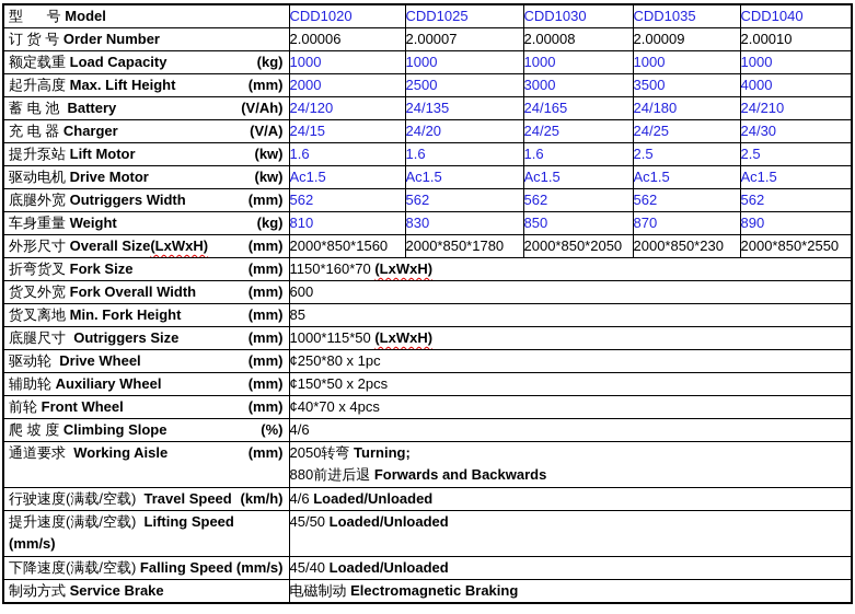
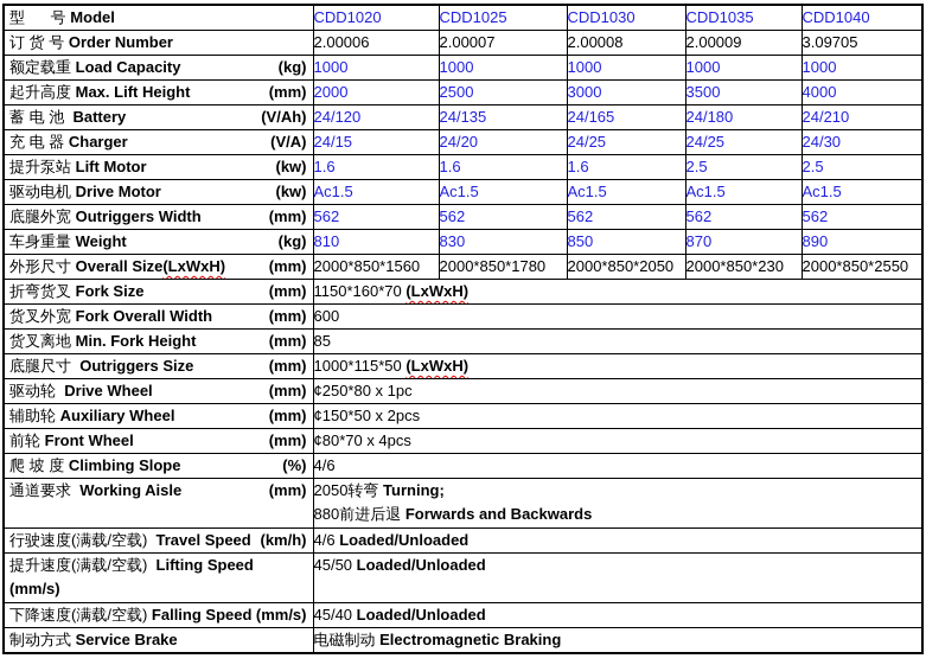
  型 号 Model	CDD1020	CDD1025	CDD1030	CDD1035	CDD1040
- 订 货 号 Order Number	2.00006	2.00007	2.00008	2.00009	2.00010
+ 订 货 号 Order Number	2.00006	2.00007	2.00008	2.00009	3.09705
  额定载重 Load Capacity (kg)	1000	1000	1000	1000	1000
  起升高度 Max. Lift Height (mm)	2000	2500	3000	3500	4000
  蓄 电 池 Battery (V/Ah)	24/120	24/135	24/165	24/180	24/210
  充 电 器 Charger (V/A)	24/15	24/20	24/25	24/25	24/30
  提升泵站 Lift Motor (kw)	1.6	1.6	1.6	2.5	2.5
  驱动电机 Drive Motor (kw)	Ac1.5	Ac1.5	Ac1.5	Ac1.5	Ac1.5
  底腿外宽 Outriggers Width (mm)	562	562	562	562	562
  车身重量 Weight (kg)	810	830	850	870	890
  外形尺寸 Overall Size(LxWxH) (mm)	2000*850*1560	2000*850*1780	2000*850*2050	2000*850*230	2000*850*2550
  折弯货叉 Fork Size (mm)	1150*160*70 (LxWxH)
  货叉外宽 Fork Overall Width (mm)	600
  货叉离地 Min. Fork Height (mm)	85
  底腿尺寸 Outriggers Size (mm)	1000*115*50 (LxWxH)
  驱动轮 Drive Wheel (mm)	¢250*80 x 1pc
  辅助轮 Auxiliary Wheel (mm)	¢150*50 x 2pcs
- 前轮 Front Wheel (mm)	¢40*70 x 4pcs
+ 前轮 Front Wheel (mm)	¢80*70 x 4pcs
  爬 坡 度 Climbing Slope (%)	4/6
  通道要求 Working Aisle (mm)	2050转弯 Turning;880前进后退 Forwards and Backwards
  行驶速度(满载/空载) Travel Speed (km/h)	4/6 Loaded/Unloaded
  提升速度(满载/空载) Lifting Speed(mm/s)	45/50 Loaded/Unloaded
  下降速度(满载/空载) Falling Speed (mm/s)	45/40 Loaded/Unloaded
  制动方式 Service Brake	电磁制动 Electromagnetic Braking
